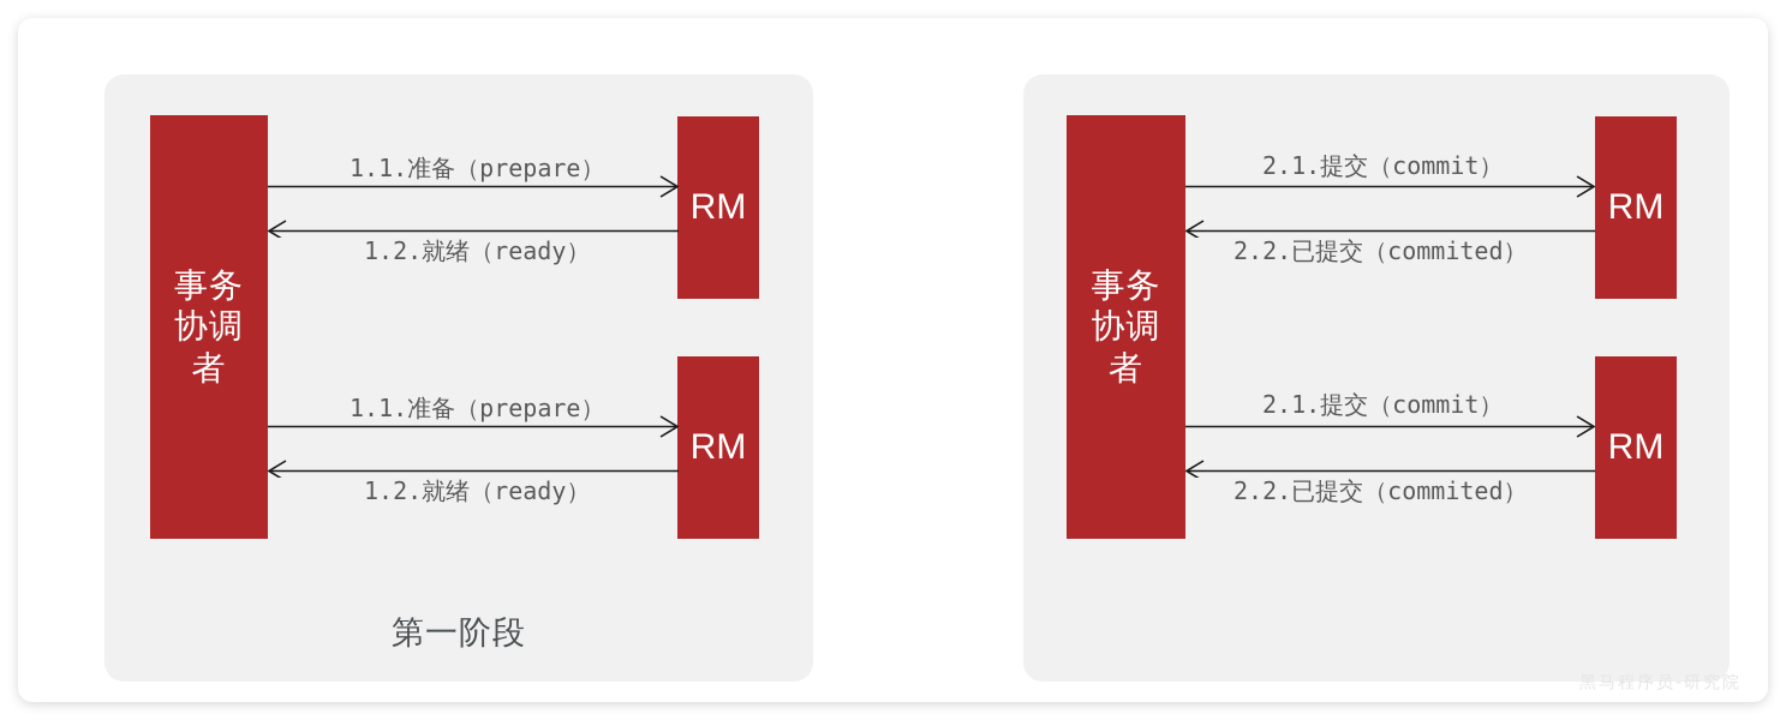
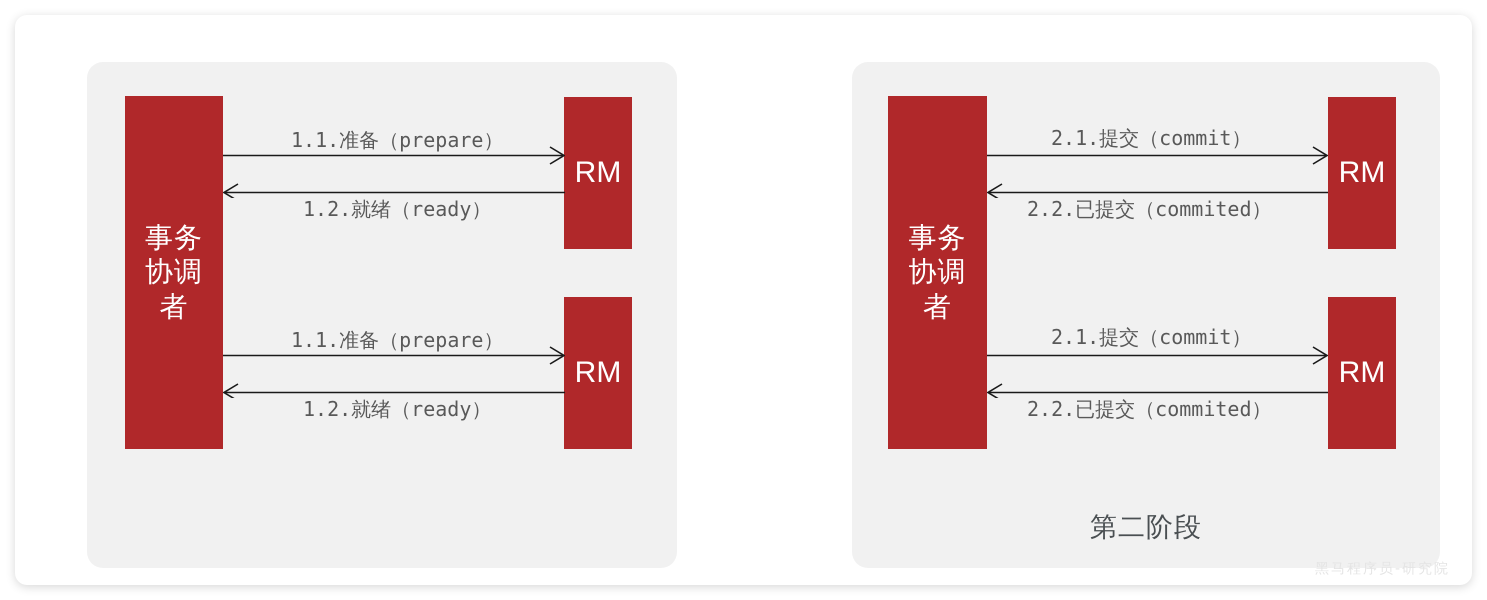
  事务
  协调
  者
  RM
  RM
  1.1.准备（prepare）
  1.2.就绪（ready）
  1.1.准备（prepare）
  1.2.就绪（ready）
- 第一阶段
  事务
  协调
  者
  RM
  RM
  2.1.提交（commit）
  2.2.已提交（commited）
  2.1.提交（commit）
  2.2.已提交（commited）
+ 第二阶段
  黑马程序员-研究院
